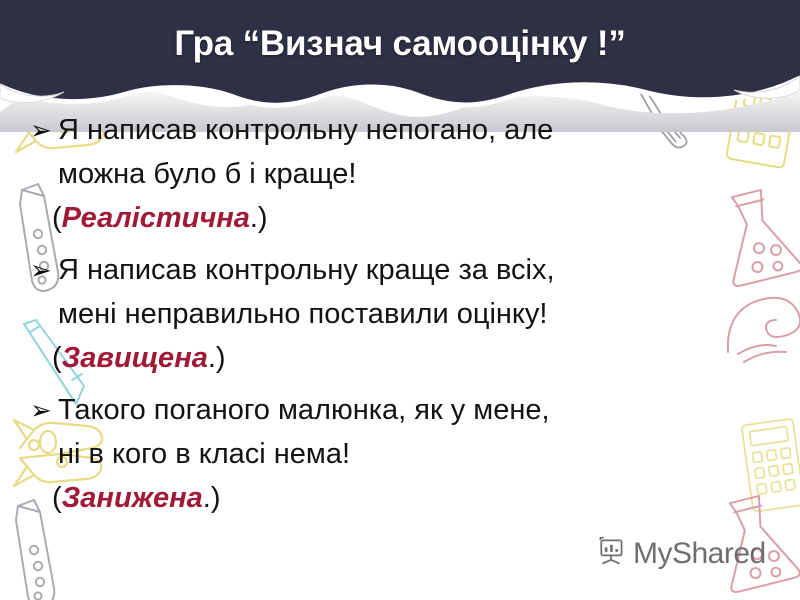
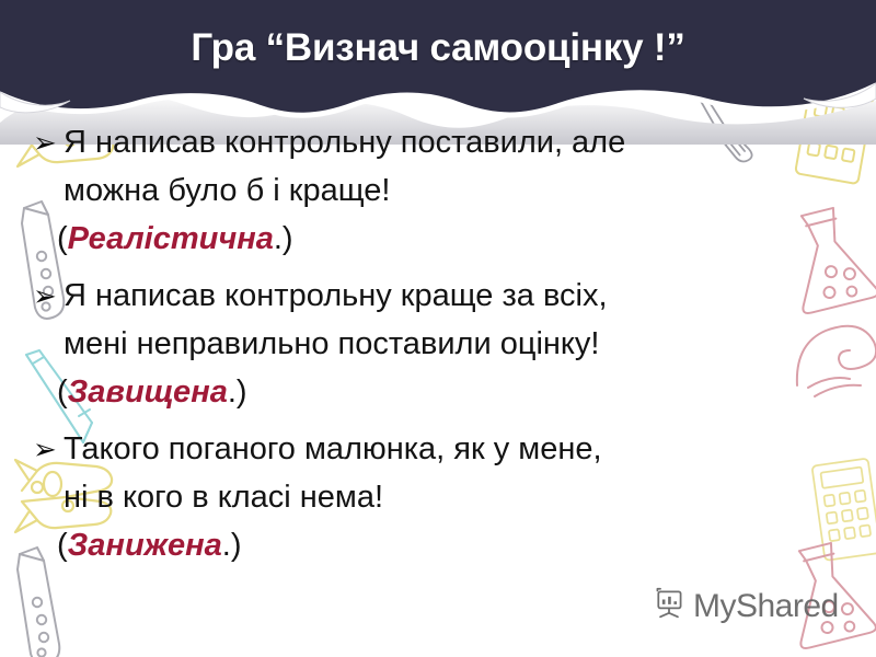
  Гра “Визнач самооцінку !”
  ➢
- Я написав контрольну непогано, але
+ Я написав контрольну поставили, але
  можна було б і краще!
  (Реалістична.)
  ➢
  Я написав контрольну краще за всіх,
  мені неправильно поставили оцінку!
  (Завищена.)
  ➢
  Такого поганого малюнка, як у мене,
  ні в кого в класі нема!
  (Занижена.)
  MyShared
